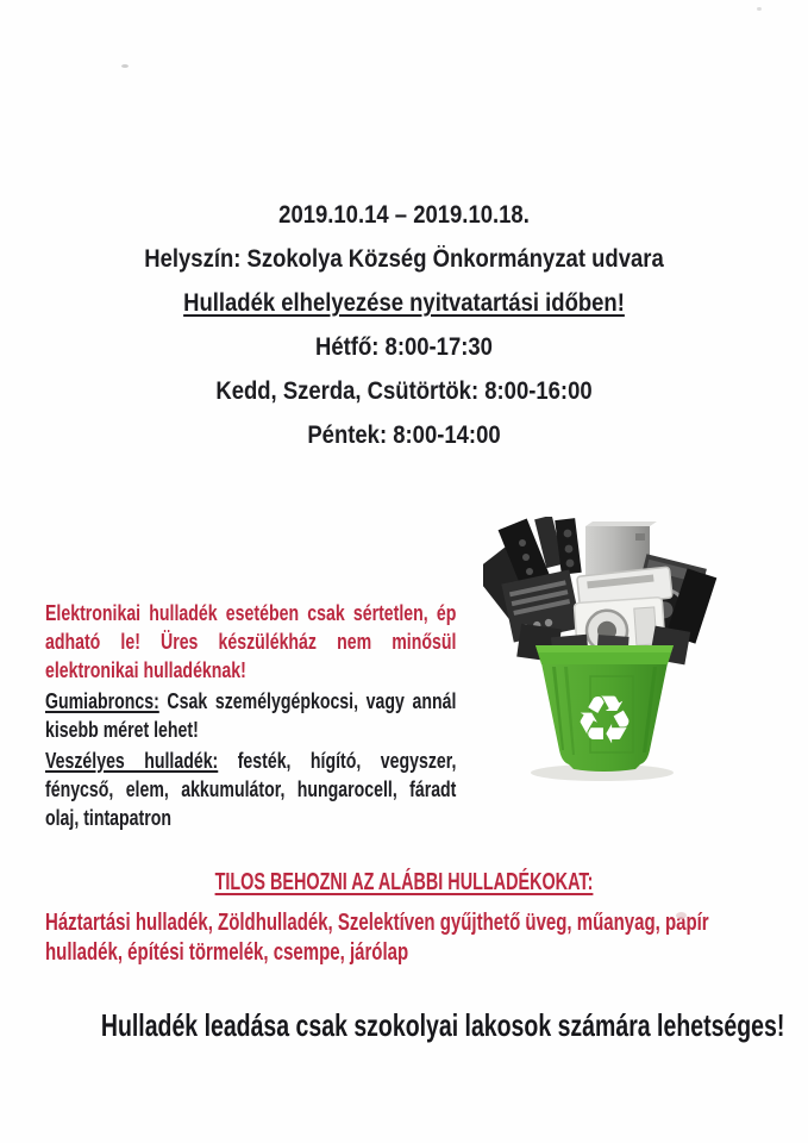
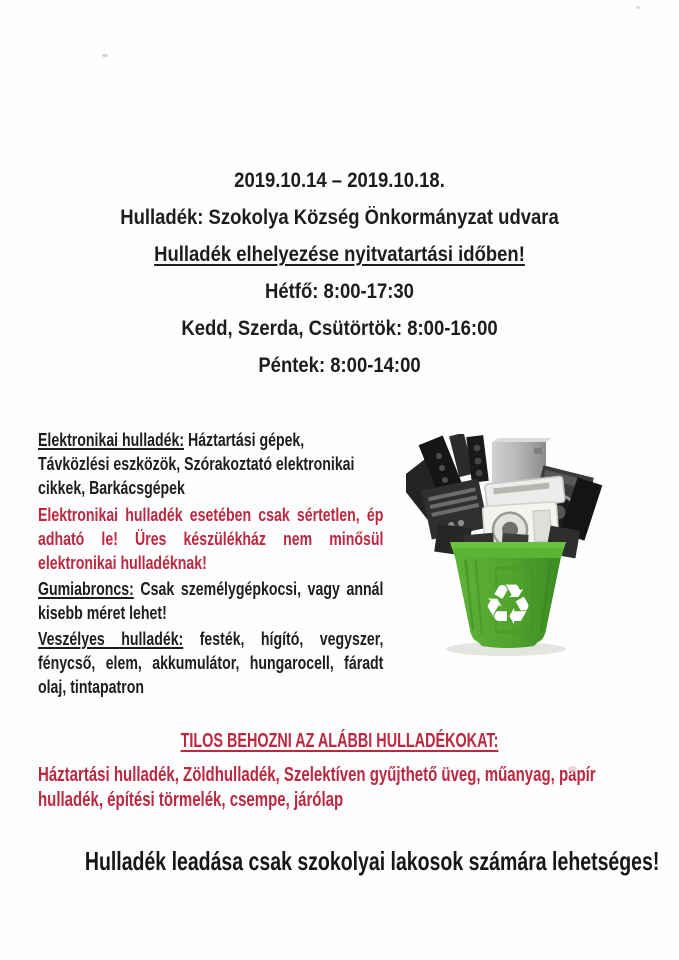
  2019.10.14 – 2019.10.18.
- Helyszín: Szokolya Község Önkormányzat udvara
+ Hulladék: Szokolya Község Önkormányzat udvara
  Hulladék elhelyezése nyitvatartási időben!
  Hétfő: 8:00-17:30
  Kedd, Szerda, Csütörtök: 8:00-16:00
  Péntek: 8:00-14:00
+ Elektronikai hulladék: Háztartási gépek,
+ Távközlési eszközök, Szórakoztató elektronikai
+ cikkek, Barkácsgépek
  Elektronikai hulladék esetében csak sértetlen, ép
  adható le! Üres készülékház nem minősül
  elektronikai hulladéknak!
  Gumiabroncs: Csak személygépkocsi, vagy annál
  kisebb méret lehet!
  Veszélyes hulladék: festék, hígító, vegyszer,
  fénycső, elem, akkumulátor, hungarocell, fáradt
  olaj, tintapatron
  ♻
  TILOS BEHOZNI AZ ALÁBBI HULLADÉKOKAT:
  Háztartási hulladék, Zöldhulladék, Szelektíven gyűjthető üveg, műanyag, papír
  hulladék, építési törmelék, csempe, járólap
  Hulladék leadása csak szokolyai lakosok számára lehetséges!
